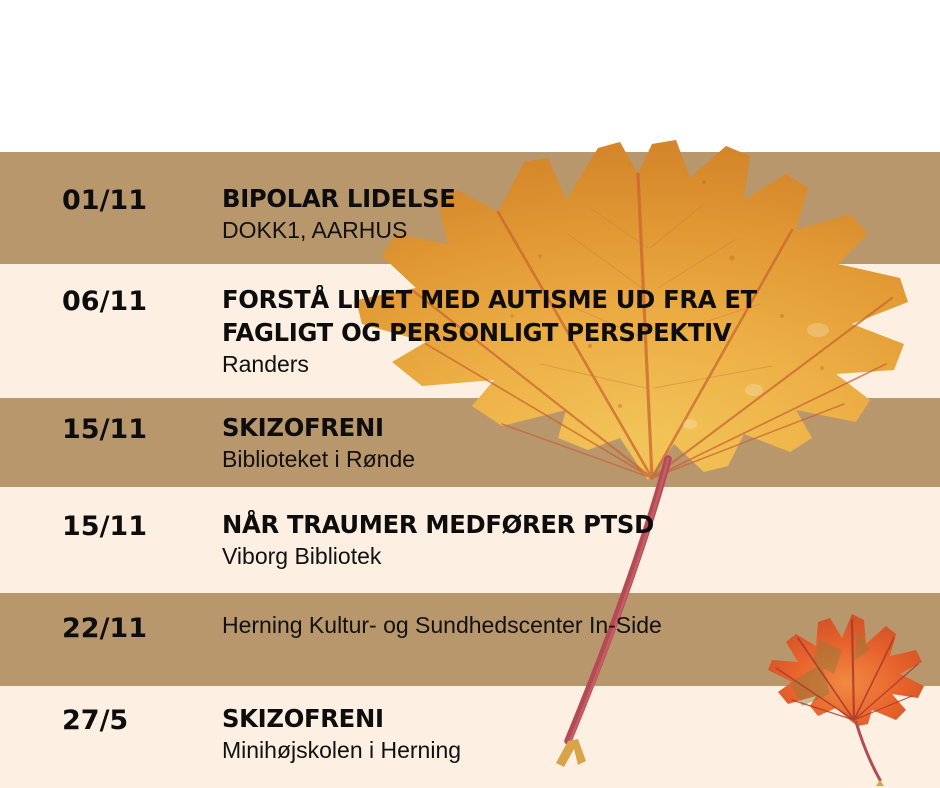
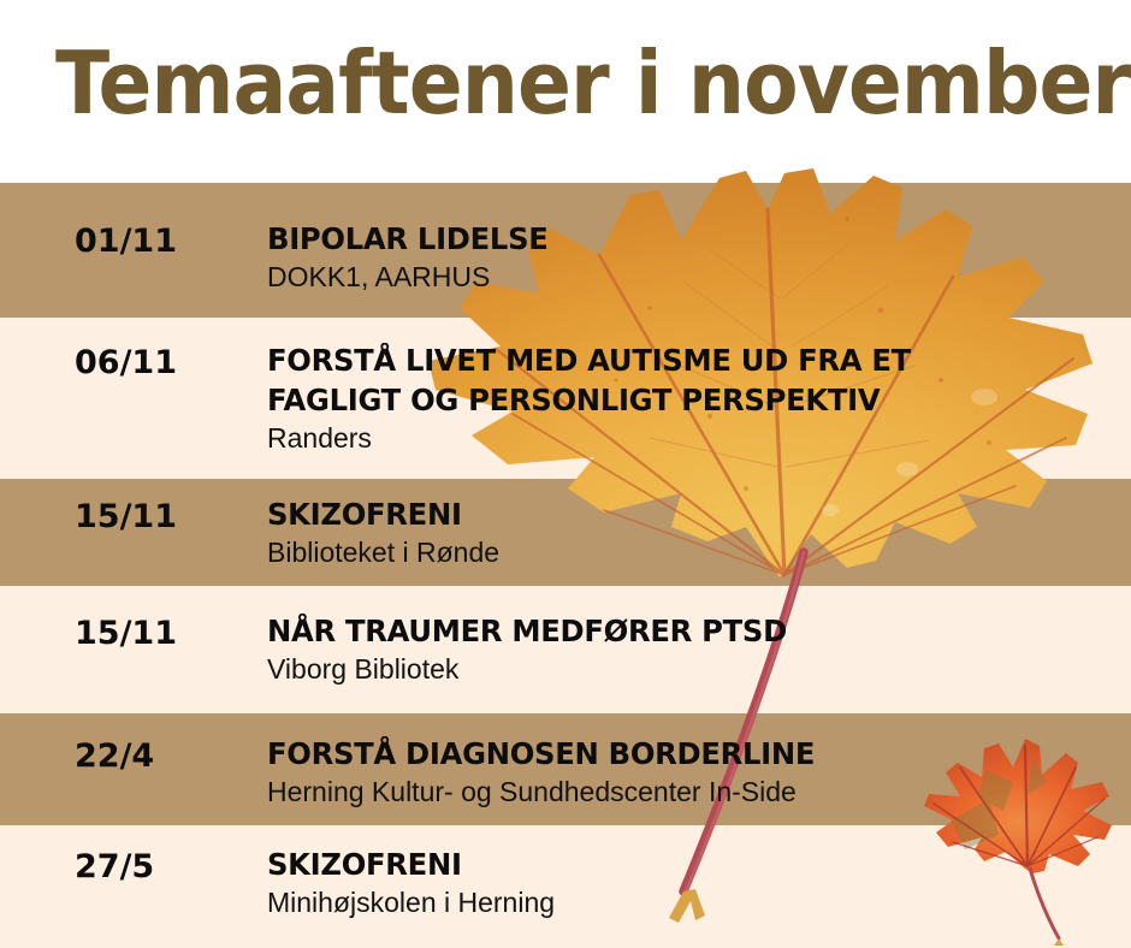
+ Temaaftener i november
  01/11
  BIPOLAR LIDELSE
  DOKK1, AARHUS
  06/11
  FORSTÅ LIVET MED AUTISME UD FRA ET
  FAGLIGT OG PERSONLIGT PERSPEKTIV
  Randers
  15/11
  SKIZOFRENI
  Biblioteket i Rønde
  15/11
  NÅR TRAUMER MEDFØRER PTSD
  Viborg Bibliotek
- 22/11
+ 22/4
+ FORSTÅ DIAGNOSEN BORDERLINE
  Herning Kultur- og Sundhedscenter In-Side
  27/5
  SKIZOFRENI
  Minihøjskolen i Herning
